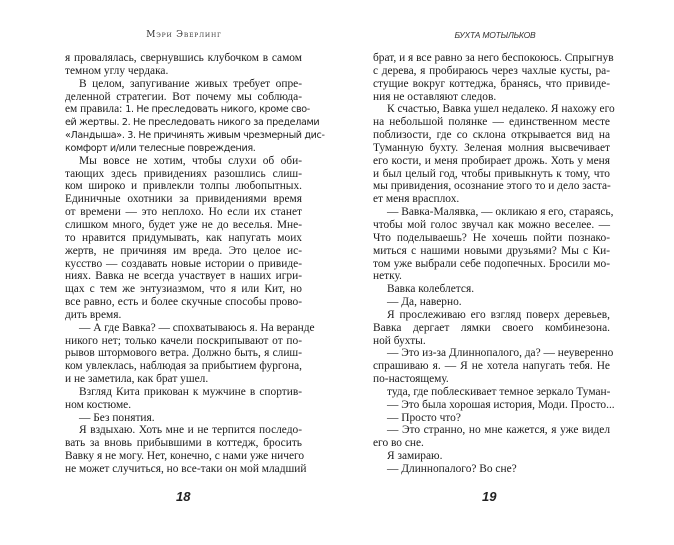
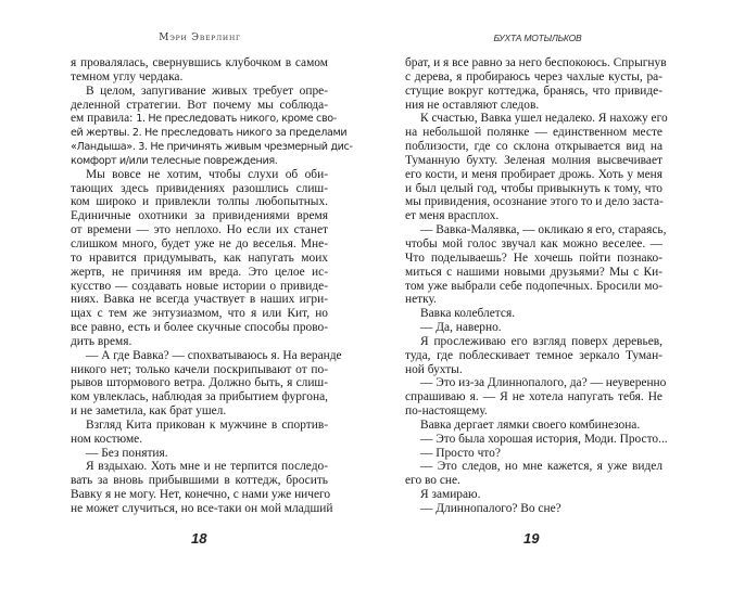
  Мэри Эверлинг
  я провалялась, свернувшись клубочком в самом
  темном углу чердака.
  В целом, запугивание живых требует опре-
  деленной стратегии. Вот почему мы соблюда-
  ем правила: 1. Не преследовать никого, кроме сво-
  ей жертвы. 2. Не преследовать никого за пределами
  «Ландыша». 3. Не причинять живым чрезмерный дис-
  комфорт и/или телесные повреждения.
  Мы вовсе не хотим, чтобы слухи об оби-
  тающих здесь привидениях разошлись слиш-
  ком широко и привлекли толпы любопытных.
  Единичные охотники за привидениями время
  от времени — это неплохо. Но если их станет
  слишком много, будет уже не до веселья. Мне-
  то нравится придумывать, как напугать моих
  жертв, не причиняя им вреда. Это целое ис-
  кусство — создавать новые истории о привиде-
  ниях. Вавка не всегда участвует в наших игри-
  щах с тем же энтузиазмом, что я или Кит, но
  все равно, есть и более скучные способы прово-
  дить время.
  — А где Вавка? — спохватываюсь я. На веранде
  никого нет; только качели поскрипывают от по-
  рывов штормового ветра. Должно быть, я слиш-
  ком увлеклась, наблюдая за прибытием фургона,
  и не заметила, как брат ушел.
  Взгляд Кита прикован к мужчине в спортив-
  ном костюме.
  — Без понятия.
  Я вздыхаю. Хоть мне и не терпится последо-
  вать за вновь прибывшими в коттедж, бросить
  Вавку я не могу. Нет, конечно, с нами уже ничего
  не может случиться, но все-таки он мой младший
  18
  БУХТА МОТЫЛЬКОВ
  брат, и я все равно за него беспокоюсь. Спрыгнув
  с дерева, я пробираюсь через чахлые кусты, ра-
  стущие вокруг коттеджа, бранясь, что привиде-
  ния не оставляют следов.
  К счастью, Вавка ушел недалеко. Я нахожу его
  на небольшой полянке — единственном месте
  поблизости, где со склона открывается вид на
  Туманную бухту. Зеленая молния высвечивает
  его кости, и меня пробирает дрожь. Хоть у меня
  и был целый год, чтобы привыкнуть к тому, что
  мы привидения, осознание этого то и дело заста-
  ет меня врасплох.
  — Вавка-Малявка, — окликаю я его, стараясь,
  чтобы мой голос звучал как можно веселее. —
  Что поделываешь? Не хочешь пойти познако-
  миться с нашими новыми друзьями? Мы с Ки-
  том уже выбрали себе подопечных. Бросили мо-
  нетку.
  Вавка колеблется.
  — Да, наверно.
  Я прослеживаю его взгляд поверх деревьев,
- Вавка дергает лямки своего комбинезона.
+ туда, где поблескивает темное зеркало Туман-
  ной бухты.
  — Это из-за Длиннопалого, да? — неуверенно
  спрашиваю я. — Я не хотела напугать тебя. Не
  по-настоящему.
- туда, где поблескивает темное зеркало Туман-
+ Вавка дергает лямки своего комбинезона.
  — Это была хорошая история, Моди. Просто...
  — Просто что?
- — Это странно, но мне кажется, я уже видел
+ — Это следов, но мне кажется, я уже видел
  его во сне.
  Я замираю.
  — Длиннопалого? Во сне?
  19
